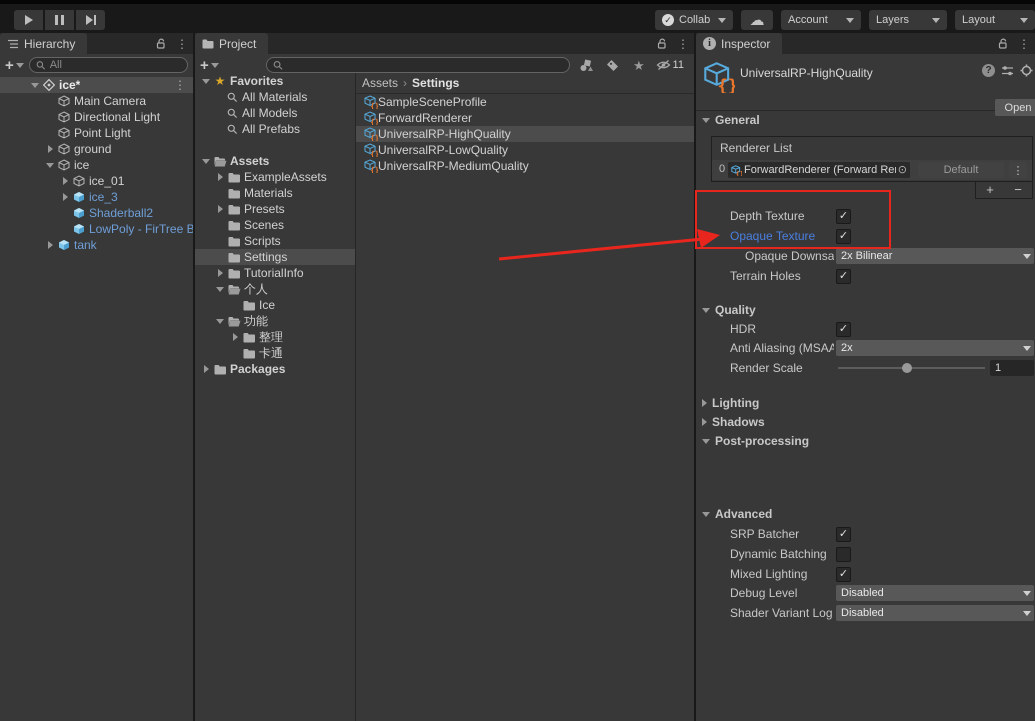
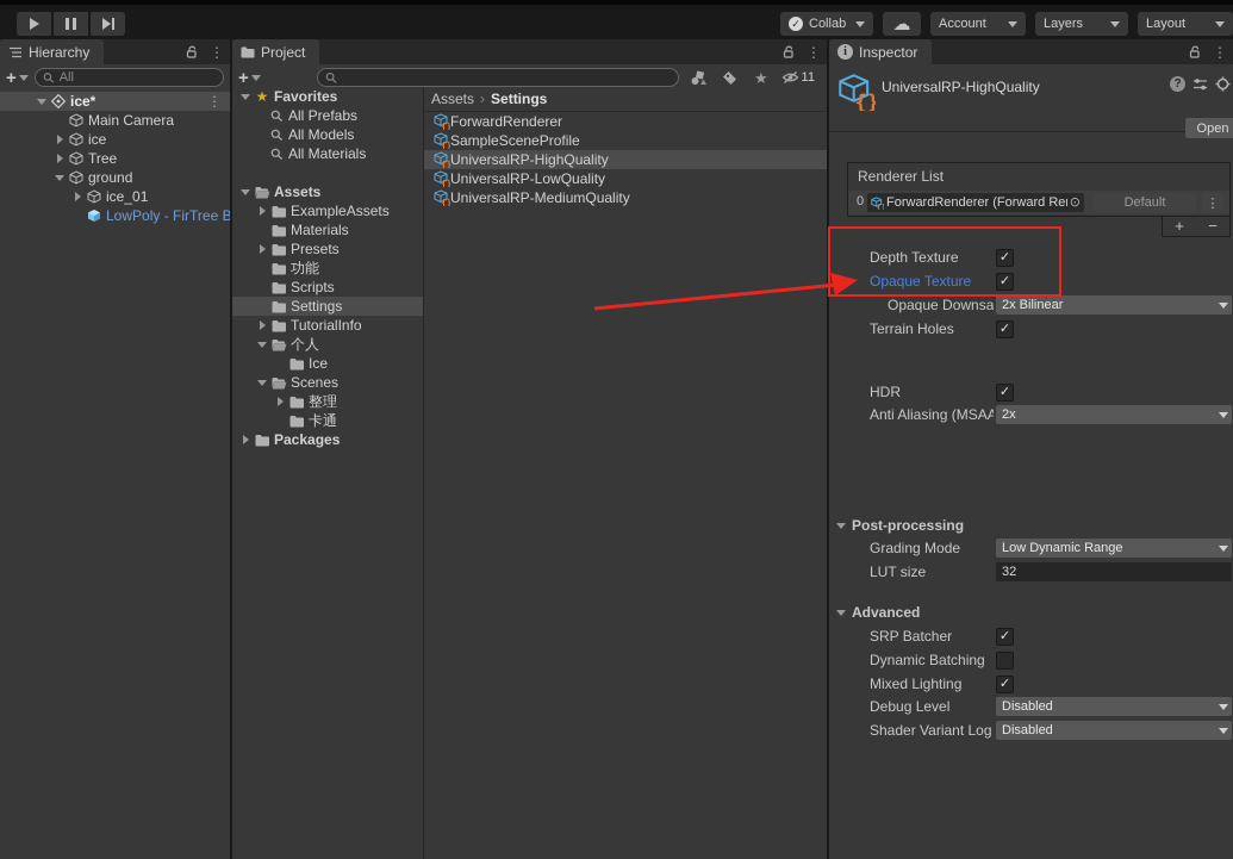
  ✓
  Collab
  ☁
  Account
  Layers
  Layout
  Hierarchy
  ⋮
  +
  All
  ice*
  ⋮
  Main Camera
- Directional Light
- Point Light
- ground
+ ice
+ Tree
- ice
+ ground
  ice_01
- ice_3
- Shaderball2
  LowPoly - FirTree B
- tank
  Project
  ⋮
  +
  ★
  11
  ★
  Favorites
- All Materials
+ All Prefabs
  All Models
- All Prefabs
+ All Materials
  Assets
  ExampleAssets
  Materials
  Presets
- Scenes
+ 功能
  Scripts
  Settings
  TutorialInfo
  个人
  Ice
- 功能
+ Scenes
  整理
  卡通
  Packages
  Assets
  ›
  Settings
  {}
- SampleSceneProfile
+ ForwardRenderer
  {}
- ForwardRenderer
+ SampleSceneProfile
  {}
  UniversalRP-HighQuality
  {}
  UniversalRP-LowQuality
  {}
  UniversalRP-MediumQuality
  i
  Inspector
  ⋮
  {}
  UniversalRP-HighQuality
  ?
  Open
- General
  Renderer List
  0
  {}
  ForwardRenderer (Forward Re
  ⊙
  Default
  ⋮
  +
  −
  Depth Texture
  ✓
  Opaque Texture
  ✓
  2x Bilinear
  Terrain Holes
  ✓
- Quality
  HDR
  ✓
  Anti Aliasing (MSAA
  2x
- Render Scale
- 1
- Lighting
- Shadows
  Post-processing
+ Grading Mode
+ Low Dynamic Range
+ LUT size
+ 32
  Advanced
  SRP Batcher
  ✓
  Dynamic Batching
  Mixed Lighting
  ✓
  Debug Level
  Disabled
  Shader Variant Log
  Disabled
